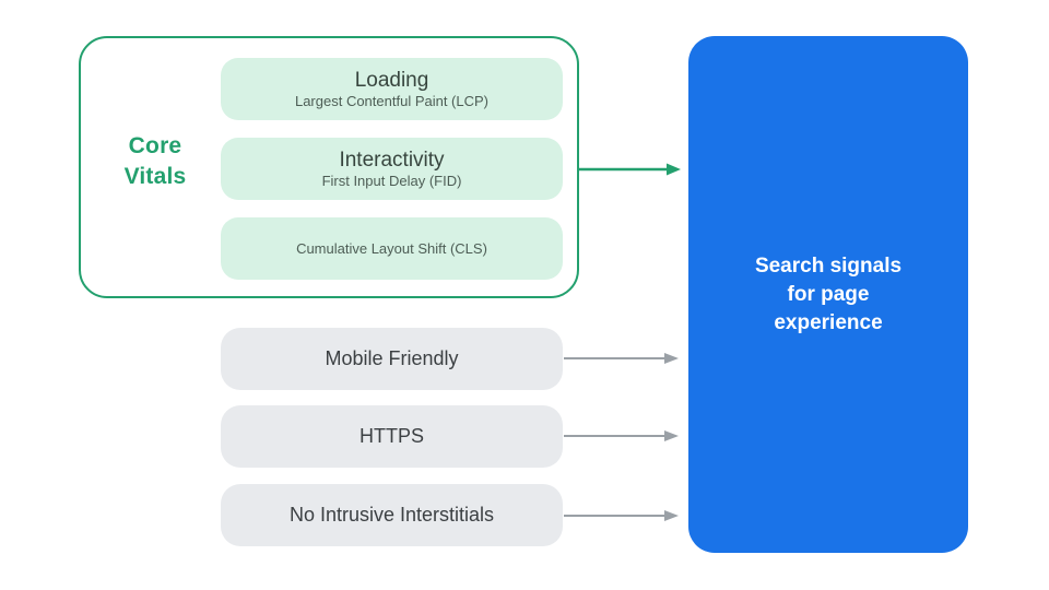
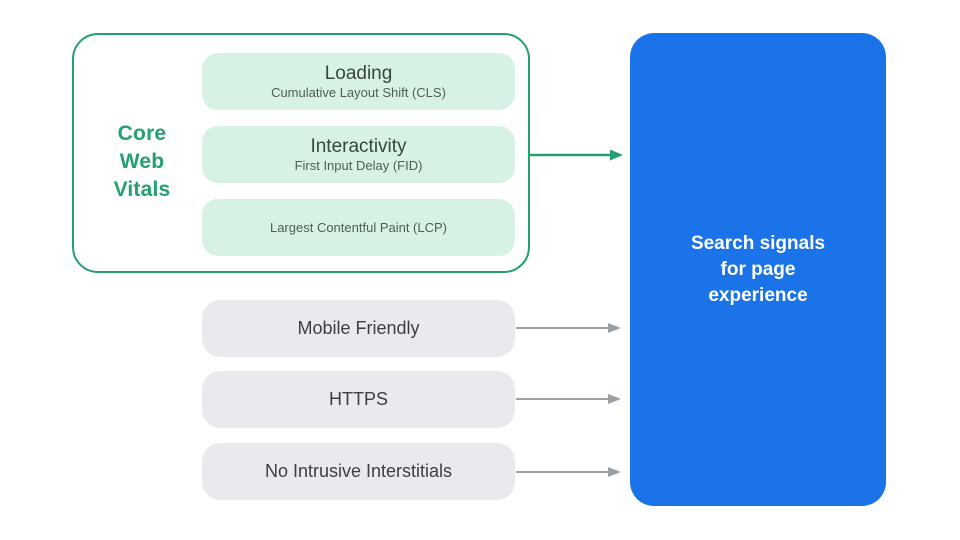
  Core
+ Web
  Vitals
  Loading
- Largest Contentful Paint (LCP)
+ Cumulative Layout Shift (CLS)
  Interactivity
  First Input Delay (FID)
- Cumulative Layout Shift (CLS)
+ Largest Contentful Paint (LCP)
  Mobile Friendly
  HTTPS
  No Intrusive Interstitials
  Search signals
  for page
  experience
